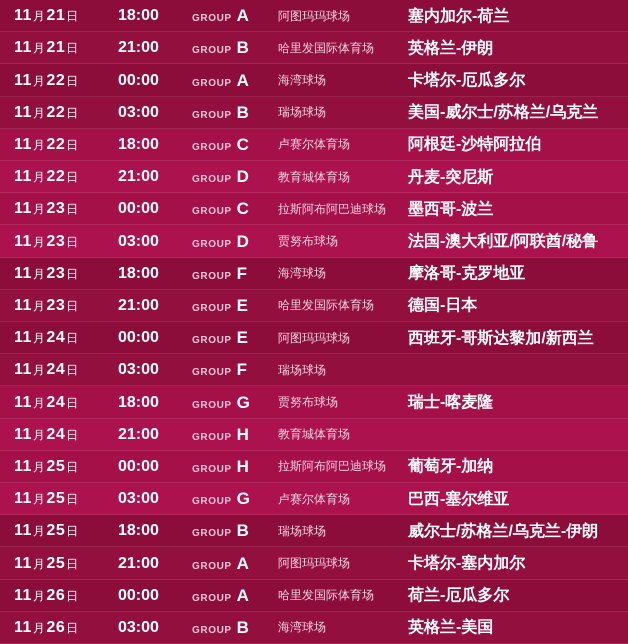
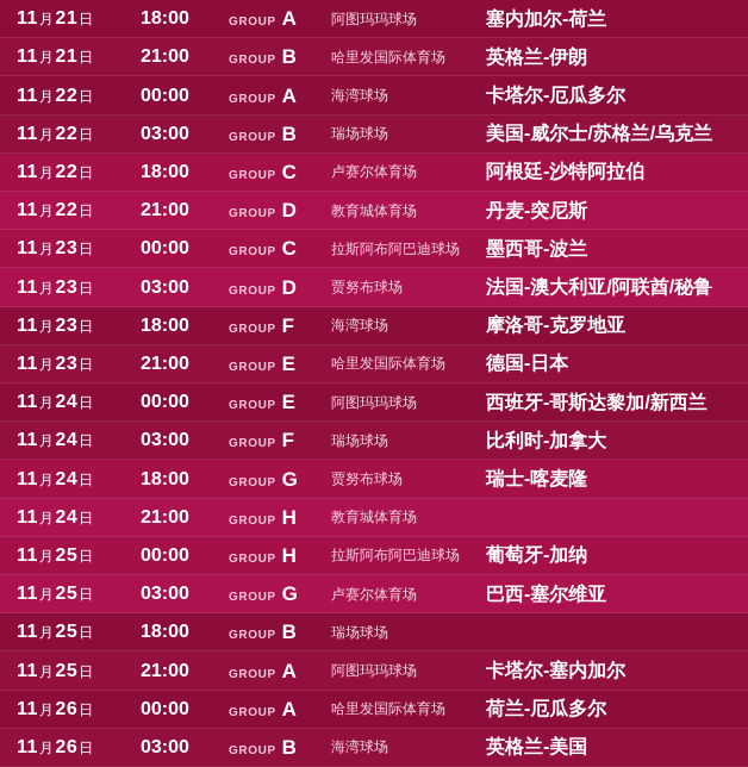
  11月21日
  18:00
  GROUP
  A
  阿图玛玛球场
  塞内加尔-荷兰
  11月21日
  21:00
  GROUP
  B
  哈里发国际体育场
  英格兰-伊朗
  11月22日
  00:00
  GROUP
  A
  海湾球场
  卡塔尔-厄瓜多尔
  11月22日
  03:00
  GROUP
  B
  瑞场球场
  美国-威尔士/苏格兰/乌克兰
  11月22日
  18:00
  GROUP
  C
  卢赛尔体育场
  阿根廷-沙特阿拉伯
  11月22日
  21:00
  GROUP
  D
  教育城体育场
  丹麦-突尼斯
  11月23日
  00:00
  GROUP
  C
  拉斯阿布阿巴迪球场
  墨西哥-波兰
  11月23日
  03:00
  GROUP
  D
  贾努布球场
  法国-澳大利亚/阿联酋/秘鲁
  11月23日
  18:00
  GROUP
  F
  海湾球场
  摩洛哥-克罗地亚
  11月23日
  21:00
  GROUP
  E
  哈里发国际体育场
  德国-日本
  11月24日
  00:00
  GROUP
  E
  阿图玛玛球场
  西班牙-哥斯达黎加/新西兰
  11月24日
  03:00
  GROUP
  F
  瑞场球场
+ 比利时-加拿大
  11月24日
  18:00
  GROUP
  G
  贾努布球场
  瑞士-喀麦隆
  11月24日
  21:00
  GROUP
  H
  教育城体育场
  11月25日
  00:00
  GROUP
  H
  拉斯阿布阿巴迪球场
  葡萄牙-加纳
  11月25日
  03:00
  GROUP
  G
  卢赛尔体育场
  巴西-塞尔维亚
  11月25日
  18:00
  GROUP
  B
  瑞场球场
- 威尔士/苏格兰/乌克兰-伊朗
  11月25日
  21:00
  GROUP
  A
  阿图玛玛球场
  卡塔尔-塞内加尔
  11月26日
  00:00
  GROUP
  A
  哈里发国际体育场
  荷兰-厄瓜多尔
  11月26日
  03:00
  GROUP
  B
  海湾球场
  英格兰-美国
